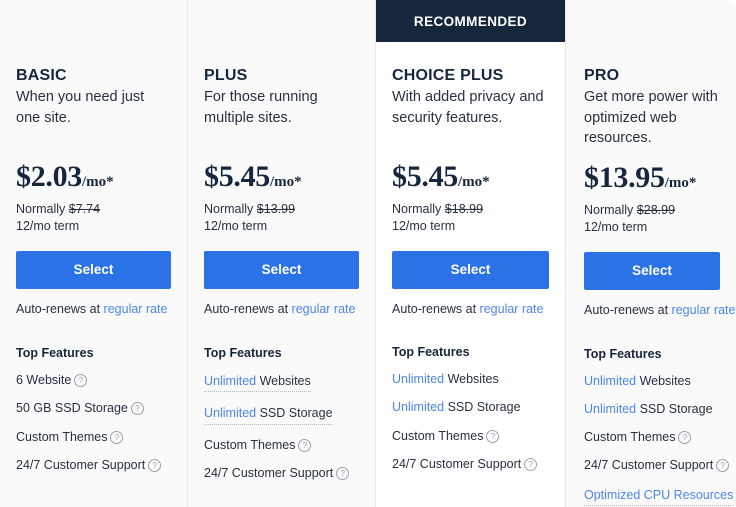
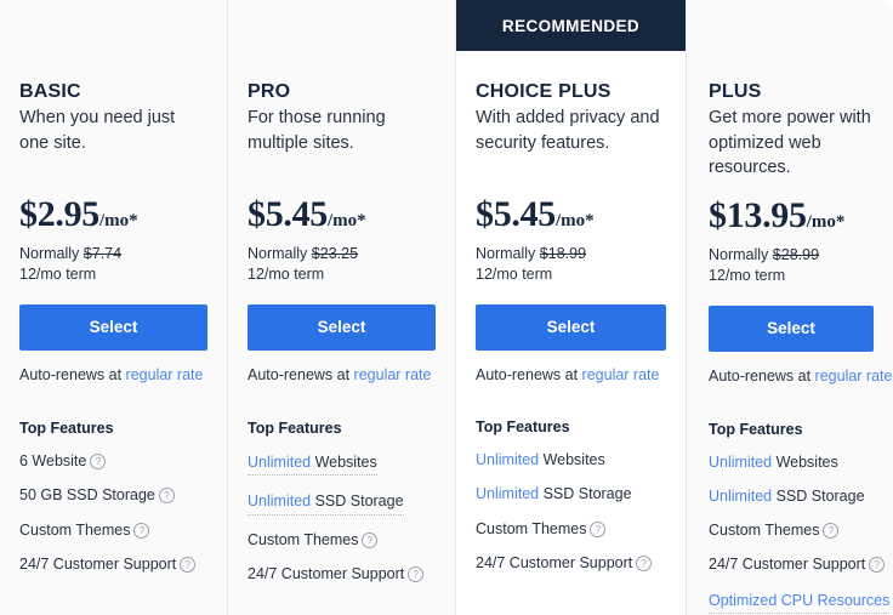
  BASIC
  When you need just one site.
- $2.03/mo*
+ $2.95/mo*
  Normally $7.74
  12/mo term
  Select
  Auto-renews at regular rate
  Top Features
  6 Website ?
  50 GB SSD Storage ?
  Custom Themes ?
  24/7 Customer Support ?
- PLUS
+ PRO
  For those running multiple sites.
  $5.45/mo*
- Normally $13.99
+ Normally $23.25
  12/mo term
  Select
  Auto-renews at regular rate
  Top Features
  Unlimited Websites
  Unlimited SSD Storage
  Custom Themes ?
  24/7 Customer Support ?
  RECOMMENDED
  CHOICE PLUS
  With added privacy and security features.
  $5.45/mo*
  Normally $18.99
  12/mo term
  Select
  Auto-renews at regular rate
  Top Features
  Unlimited Websites
  Unlimited SSD Storage
  Custom Themes ?
  24/7 Customer Support ?
- PRO
+ PLUS
  Get more power with optimized web resources.
  $13.95/mo*
  Normally $28.99
  12/mo term
  Select
  Auto-renews at regular rate
  Top Features
  Unlimited Websites
  Unlimited SSD Storage
  Custom Themes ?
  24/7 Customer Support ?
  Optimized CPU Resources
